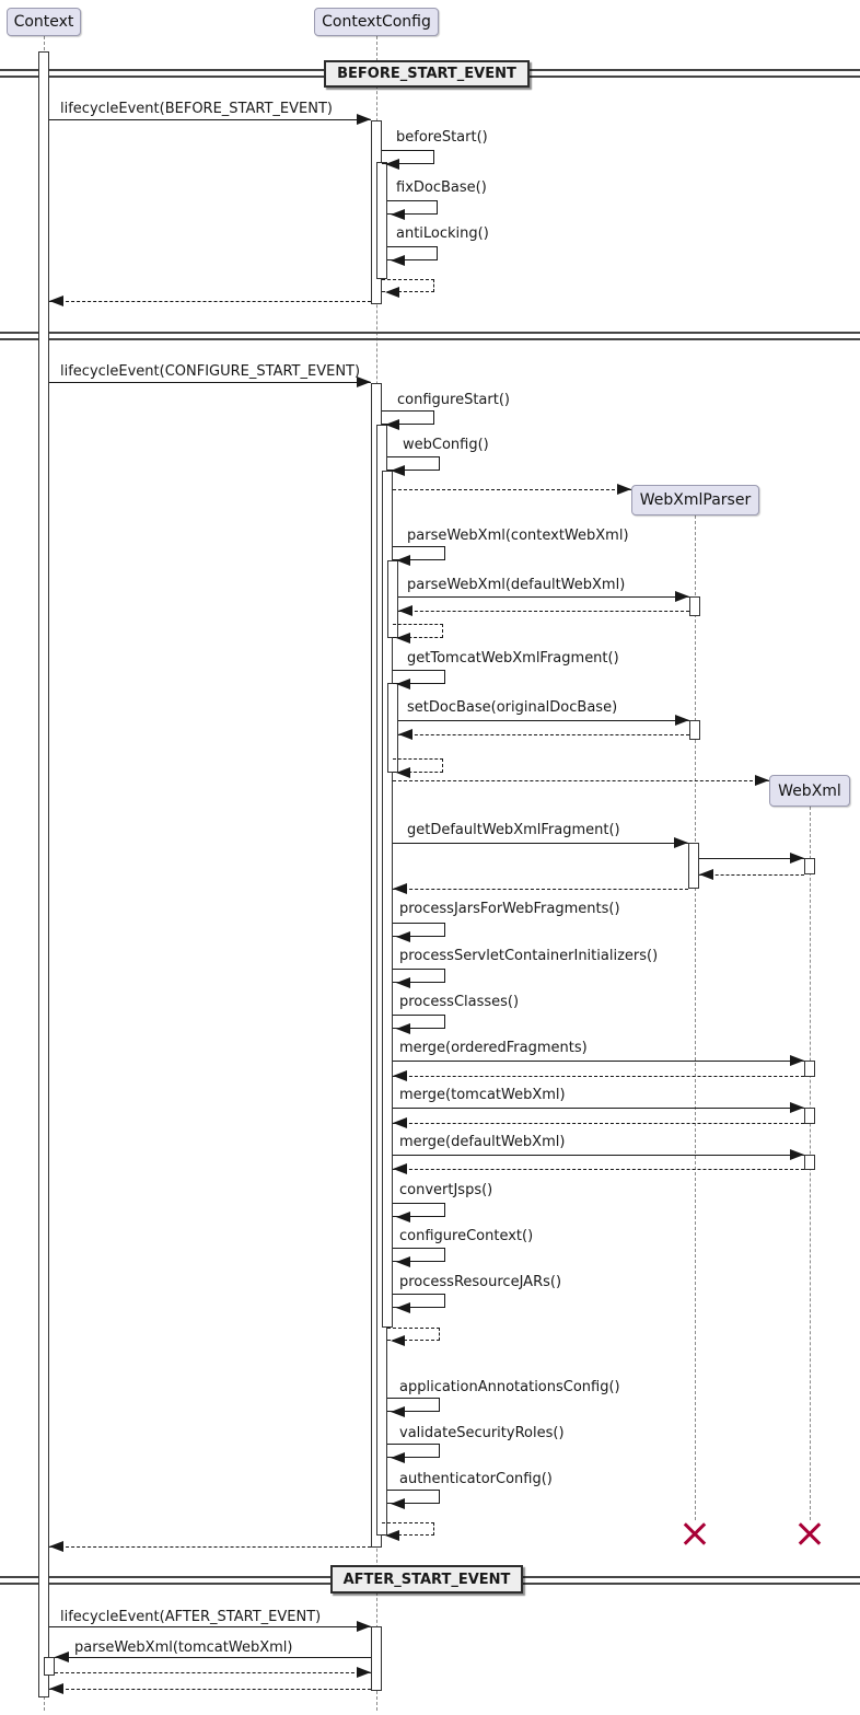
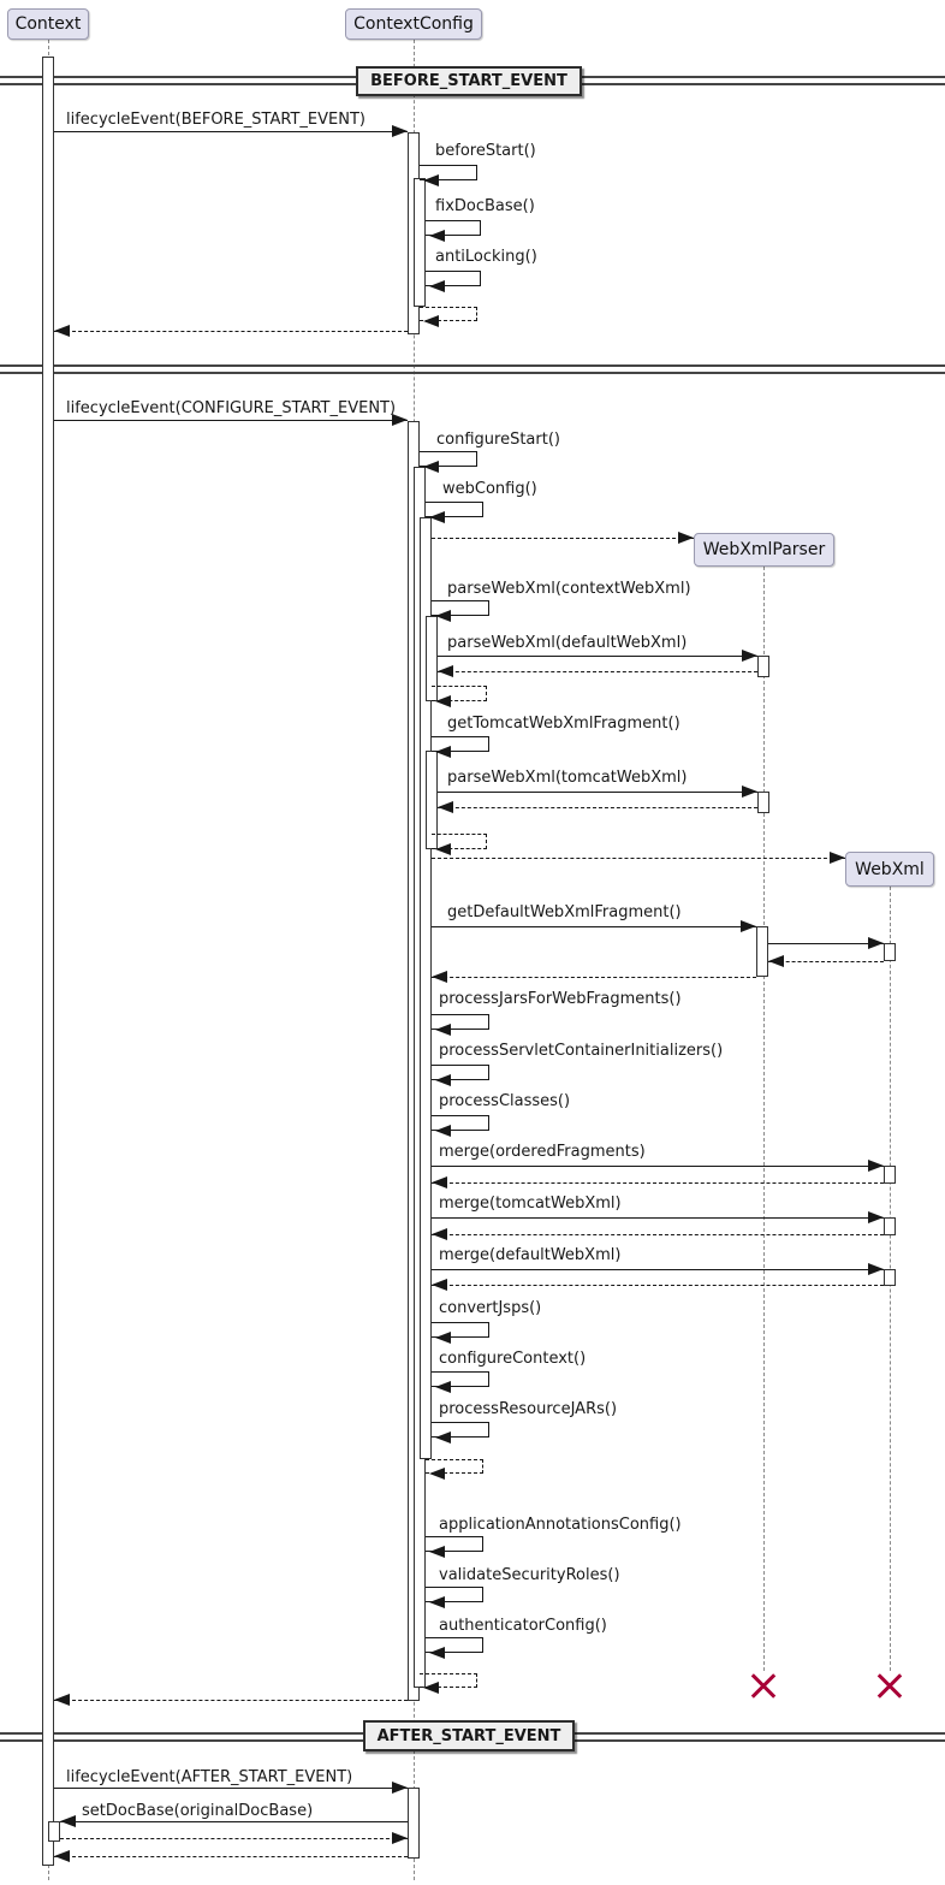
  lifecycleEvent(BEFORE_START_EVENT)
  beforeStart()
  fixDocBase()
  antiLocking()
  lifecycleEvent(CONFIGURE_START_EVENT)
  configureStart()
  webConfig()
  parseWebXml(contextWebXml)
  parseWebXml(defaultWebXml)
  getTomcatWebXmlFragment()
- setDocBase(originalDocBase)
+ parseWebXml(tomcatWebXml)
  getDefaultWebXmlFragment()
  processJarsForWebFragments()
  processServletContainerInitializers()
  processClasses()
  merge(orderedFragments)
  merge(tomcatWebXml)
  merge(defaultWebXml)
  convertJsps()
  configureContext()
  processResourceJARs()
  applicationAnnotationsConfig()
  validateSecurityRoles()
  authenticatorConfig()
  lifecycleEvent(AFTER_START_EVENT)
- parseWebXml(tomcatWebXml)
+ setDocBase(originalDocBase)
  Context
  ContextConfig
  WebXmlParser
  WebXml
  BEFORE_START_EVENT
  AFTER_START_EVENT
